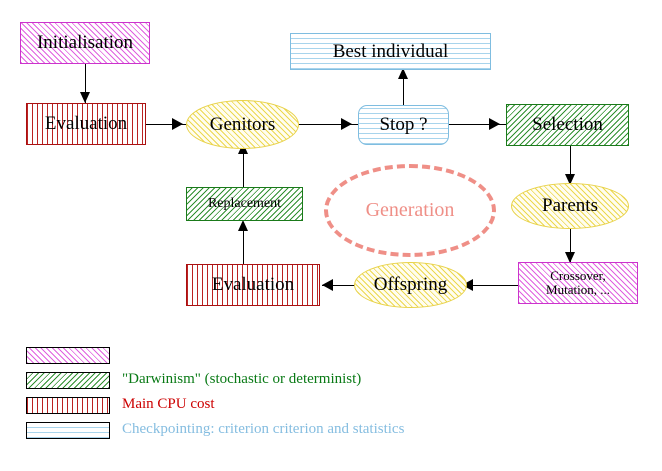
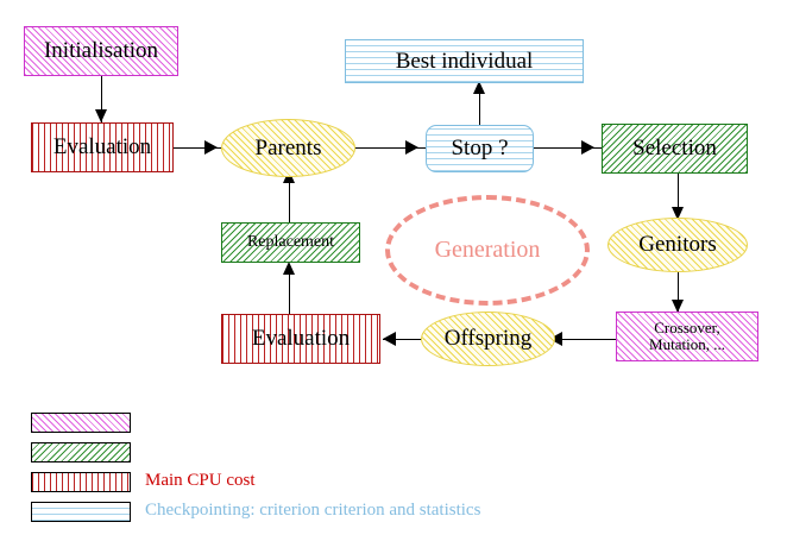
  Initialisation
  Evaluation
- Genitors
+ Parents
  Best individual
  Stop ?
  Selection
- Parents
+ Genitors
  Crossover,
  Mutation, ...
  Offspring
  Evaluation
  Replacement
  Generation
- "Darwinism" (stochastic or determinist)
  Main CPU cost
  Checkpointing: criterion criterion and statistics
